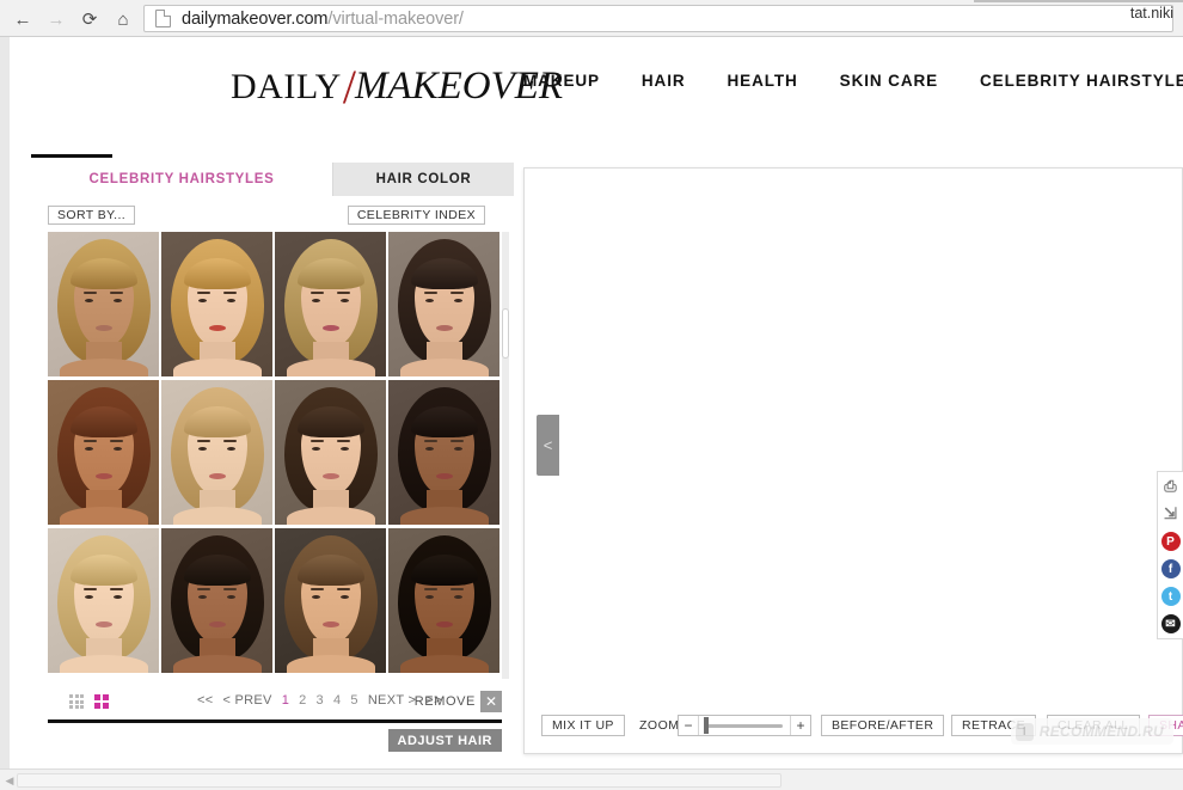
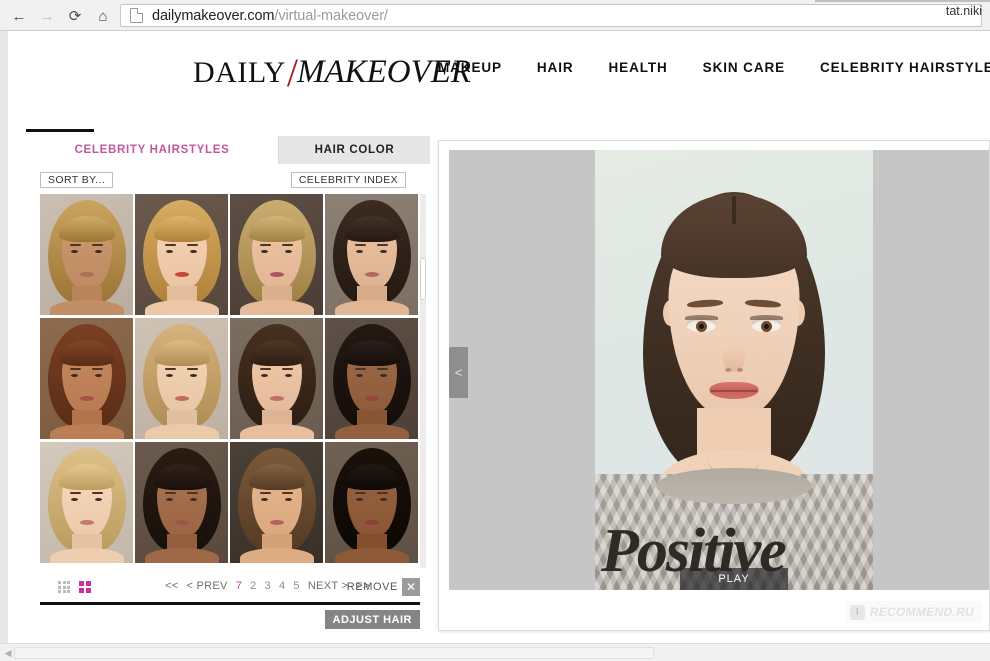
  ←
  →
  ⟳
  ⌂
  dailymakeover.com/virtual-makeover/
  tat.niki
  DAILY/MAKEOVER
  MAKEUP
  HAIR
  HEALTH
  SKIN CARE
  CELEBRITY HAIRSTYLE
  CELEBRITY HAIRSTYLES
  HAIR COLOR
  SORT BY...
  CELEBRITY INDEX
  <<
  < PREV
- 1
+ 7
  2
  3
  4
  5
  NEXT >
  >>
  REMOVE
  ✕
  ADJUST HAIR
+ Positive
+ PLAY
  <
- ⎙
- ⇲
- P
- f
- t
- ✉
- MIX IT UP
- ZOOM
- −
- +
- BEFORE/AFTER
- RETRACE
- CLEAR ALL
- SHA
  I
  RECOMMEND.RU
  ◀
